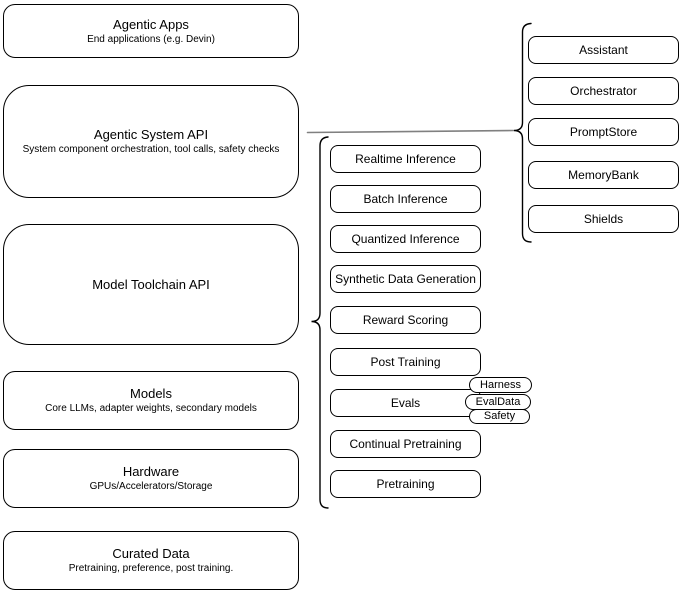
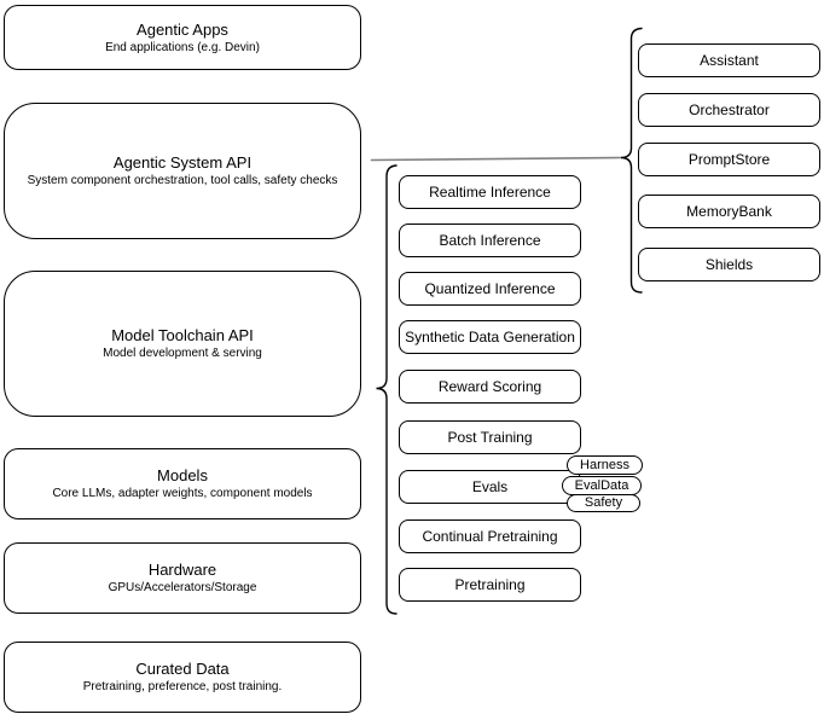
  Agentic Apps
  End applications (e.g. Devin)
  Agentic System API
  System component orchestration, tool calls, safety checks
  Model Toolchain API
+ Model development & serving
  Models
- Core LLMs, adapter weights, secondary models
+ Core LLMs, adapter weights, component models
  Hardware
  GPUs/Accelerators/Storage
  Curated Data
  Pretraining, preference, post training.
  Realtime Inference
  Batch Inference
  Quantized Inference
  Synthetic Data Generation
  Reward Scoring
  Post Training
  Evals
  Continual Pretraining
  Pretraining
  Harness
  EvalData
  Safety
  Assistant
  Orchestrator
  PromptStore
  MemoryBank
  Shields
